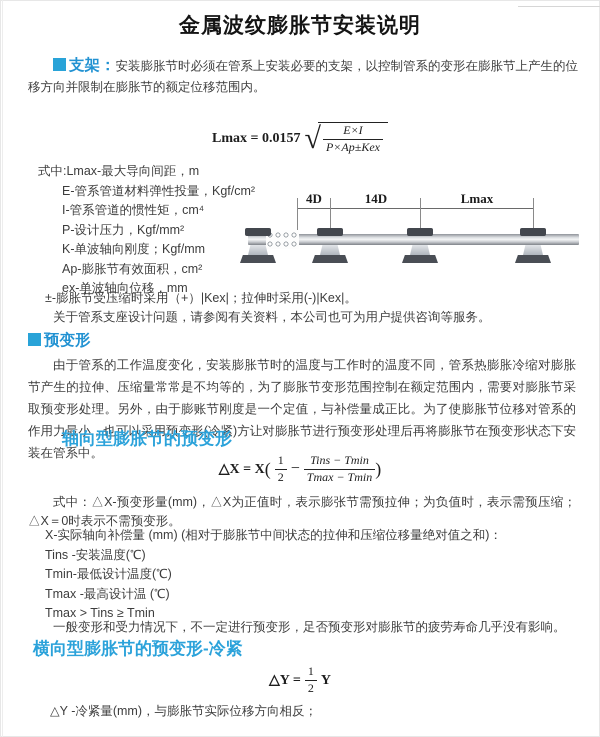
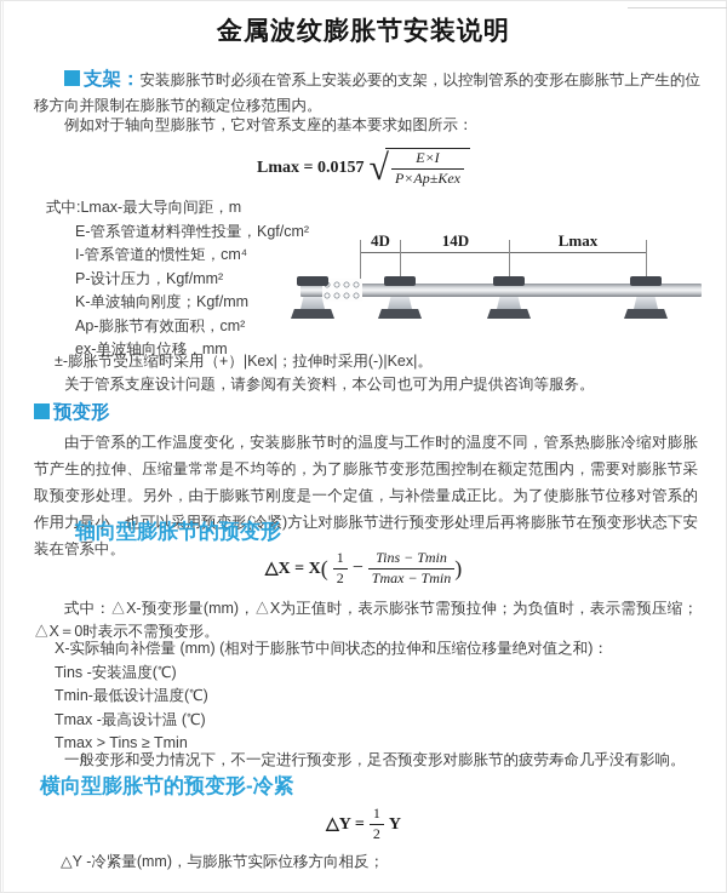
  金属波纹膨胀节安装说明
  支架：安装膨胀节时必须在管系上安装必要的支架，以控制管系的变形在膨胀节上产生的位移方向并限制在膨胀节的额定位移范围内。
+ 例如对于轴向型膨胀节，它对管系支座的基本要求如图所示：
  Lmax = 0.0157 √
  E×I
  P×Ap±Kex
  式中:Lmax-最大导向间距，m
  E-管系管道材料弹性投量，Kgf/cm²
  I-管系管道的惯性矩，cm⁴
  P-设计压力，Kgf/mm²
  K-单波轴向刚度；Kgf/mm
  Ap-膨胀节有效面积，cm²
  ex-单波轴向位移，mm
  4D
  14D
  Lmax
  ±-膨胀节受压缩时采用（+）|Kex|；拉伸时采用(-)|Kex|。
  关于管系支座设计问题，请参阅有关资料，本公司也可为用户提供咨询等服务。
  预变形
  由于管系的工作温度变化，安装膨胀节时的温度与工作时的温度不同，管系热膨胀冷缩对膨胀节产生的拉伸、压缩量常常是不均等的，为了膨胀节变形范围控制在额定范围内，需要对膨胀节采取预变形处理。另外，由于膨账节刚度是一个定值，与补偿量成正比。为了使膨胀节位移对管系的作用力最小，也可以采用预变形(冷紧)方让对膨胀节进行预变形处理后再将膨胀节在预变形状态下安装在管系中。
  轴向型膨胀节的预变形
  △X = X(
  1
  2
  −
  Tins − Tmin
  Tmax − Tmin
  )
  式中：△X-预变形量(mm)，△X为正值时，表示膨张节需预拉伸；为负值时，表示需预压缩；△X＝0时表示不需预变形。
  X-实际轴向补偿量 (mm) (相对于膨胀节中间状态的拉伸和压缩位移量绝对值之和)：
  Tins -安装温度(℃)
  Tmin-最低设计温度(℃)
  Tmax -最高设计温 (℃)
  Tmax > Tins ≥ Tmin
  一般变形和受力情况下，不一定进行预变形，足否预变形对膨胀节的疲劳寿命几乎没有影响。
  横向型膨胀节的预变形-冷紧
  △Y =
  1
  2
  Y
  △Y -冷紧量(mm)，与膨胀节实际位移方向相反；
